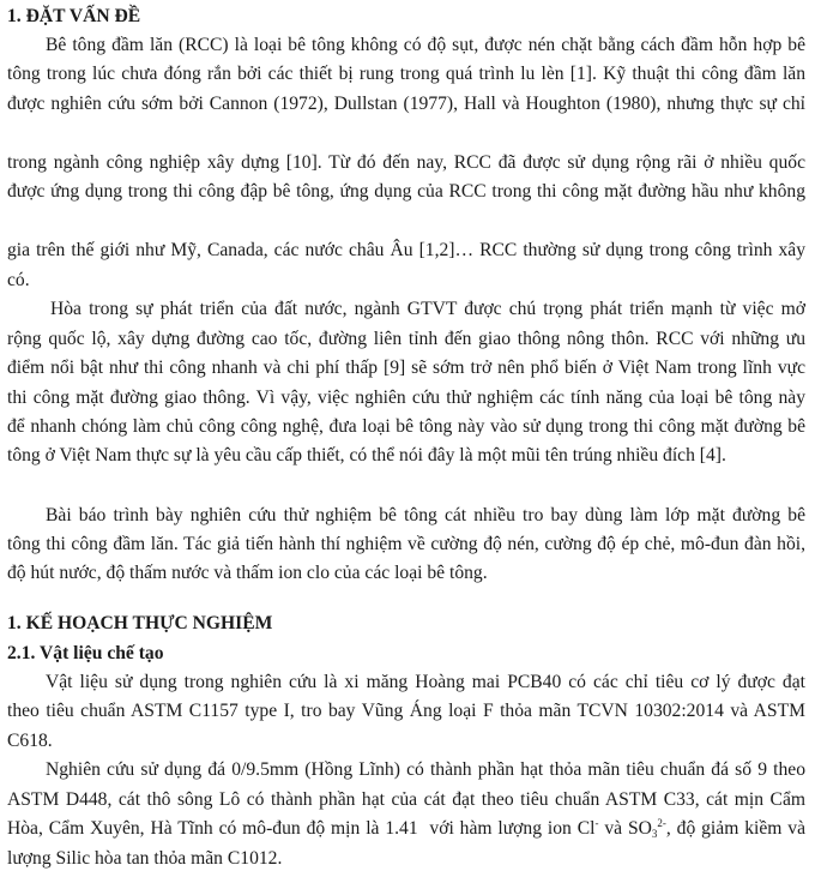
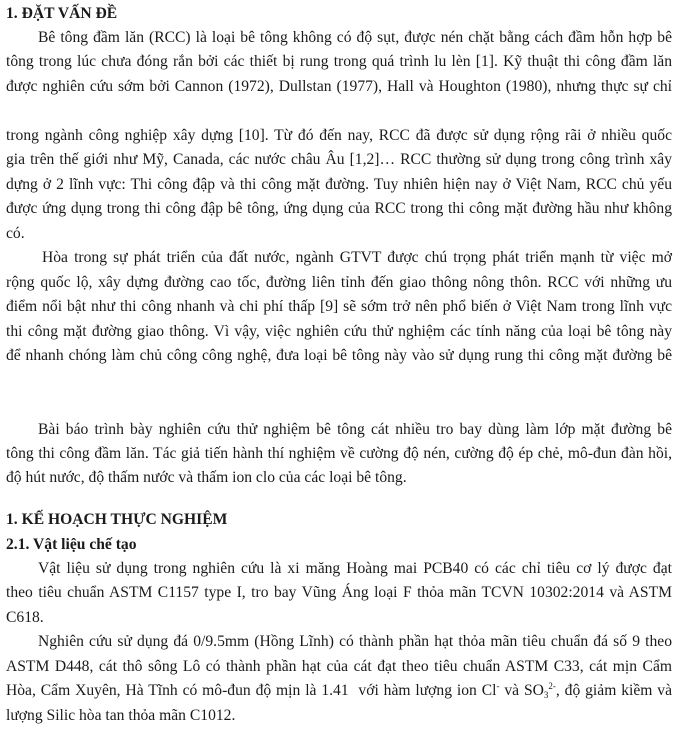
  1. ĐẶT VẤN ĐỀ
  Bê tông đầm lăn (RCC) là loại bê tông không có độ sụt, được nén chặt bằng cách đầm hỗn hợp bê
  tông trong lúc chưa đóng rắn bởi các thiết bị rung trong quá trình lu lèn [1]. Kỹ thuật thi công đầm lăn
  được nghiên cứu sớm bởi Cannon (1972), Dullstan (1977), Hall và Houghton (1980), nhưng thực sự chỉ
  trong ngành công nghiệp xây dựng [10]. Từ đó đến nay, RCC đã được sử dụng rộng rãi ở nhiều quốc
- được ứng dụng trong thi công đập bê tông, ứng dụng của RCC trong thi công mặt đường hầu như không
+ gia trên thế giới như Mỹ, Canada, các nước châu Âu [1,2]… RCC thường sử dụng trong công trình xây
+ dựng ở 2 lĩnh vực: Thi công đập và thi công mặt đường. Tuy nhiên hiện nay ở Việt Nam, RCC chủ yếu
- gia trên thế giới như Mỹ, Canada, các nước châu Âu [1,2]… RCC thường sử dụng trong công trình xây
+ được ứng dụng trong thi công đập bê tông, ứng dụng của RCC trong thi công mặt đường hầu như không
  có.
  Hòa trong sự phát triển của đất nước, ngành GTVT được chú trọng phát triển mạnh từ việc mở
  rộng quốc lộ, xây dựng đường cao tốc, đường liên tỉnh đến giao thông nông thôn. RCC với những ưu
  điểm nổi bật như thi công nhanh và chi phí thấp [9] sẽ sớm trở nên phổ biến ở Việt Nam trong lĩnh vực
  thi công mặt đường giao thông. Vì vậy, việc nghiên cứu thử nghiệm các tính năng của loại bê tông này
- để nhanh chóng làm chủ công công nghệ, đưa loại bê tông này vào sử dụng trong thi công mặt đường bê
+ để nhanh chóng làm chủ công công nghệ, đưa loại bê tông này vào sử dụng rung thi công mặt đường bê
- tông ở Việt Nam thực sự là yêu cầu cấp thiết, có thể nói đây là một mũi tên trúng nhiều đích [4].
  Bài báo trình bày nghiên cứu thử nghiệm bê tông cát nhiều tro bay dùng làm lớp mặt đường bê
  tông thi công đầm lăn. Tác giả tiến hành thí nghiệm về cường độ nén, cường độ ép chẻ, mô-đun đàn hồi,
  độ hút nước, độ thấm nước và thấm ion clo của các loại bê tông.
  1. KẾ HOẠCH THỰC NGHIỆM
  2.1. Vật liệu chế tạo
  Vật liệu sử dụng trong nghiên cứu là xi măng Hoàng mai PCB40 có các chỉ tiêu cơ lý được đạt
  theo tiêu chuẩn ASTM C1157 type I, tro bay Vũng Áng loại F thỏa mãn TCVN 10302:2014 và ASTM
  C618.
  Nghiên cứu sử dụng đá 0/9.5mm (Hồng Lĩnh) có thành phần hạt thỏa mãn tiêu chuẩn đá số 9 theo
  ASTM D448, cát thô sông Lô có thành phần hạt của cát đạt theo tiêu chuẩn ASTM C33, cát mịn Cẩm
  Hòa, Cẩm Xuyên, Hà Tĩnh có mô-đun độ mịn là 1.41 với hàm lượng ion Cl- và SO32-, độ giảm kiềm và
  lượng Silic hòa tan thỏa mãn C1012.
